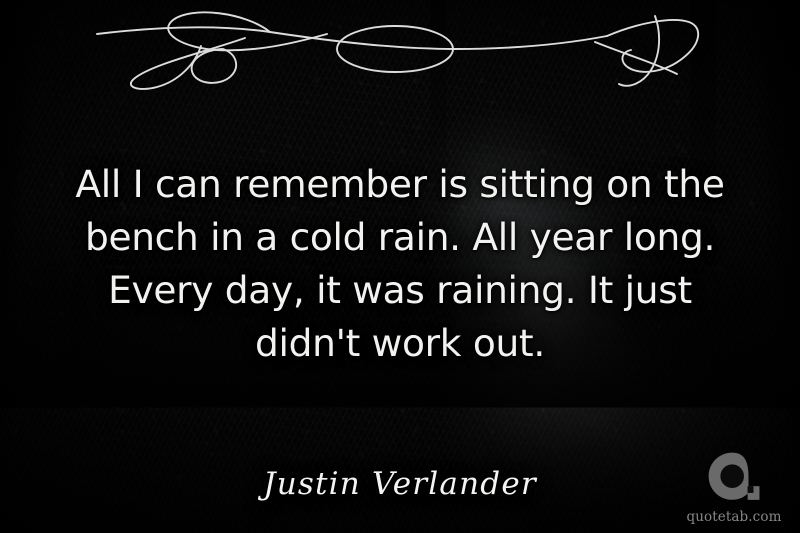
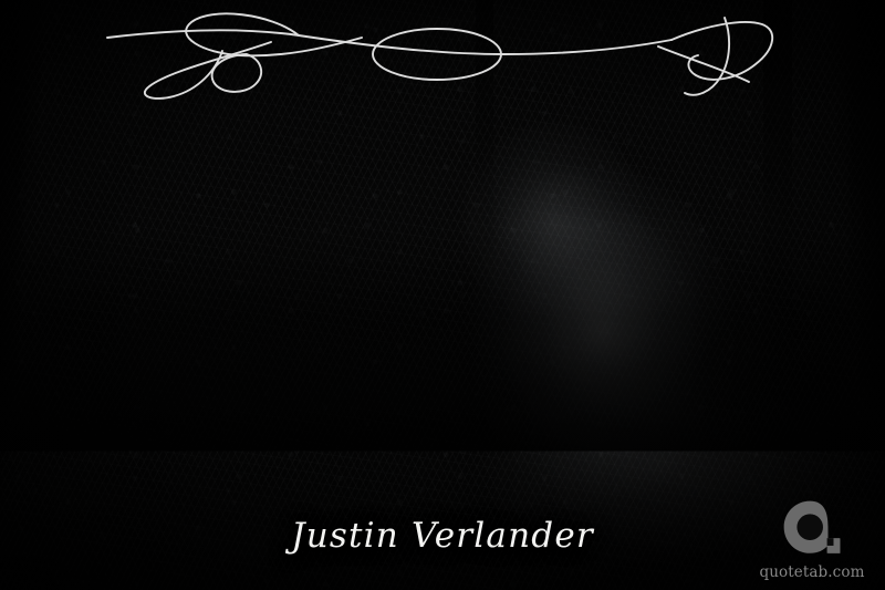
- All I can remember is sitting on the bench in a cold rain. All year long. Every day, it was raining. It just didn't work out.
  Justin Verlander
  quotetab.com
